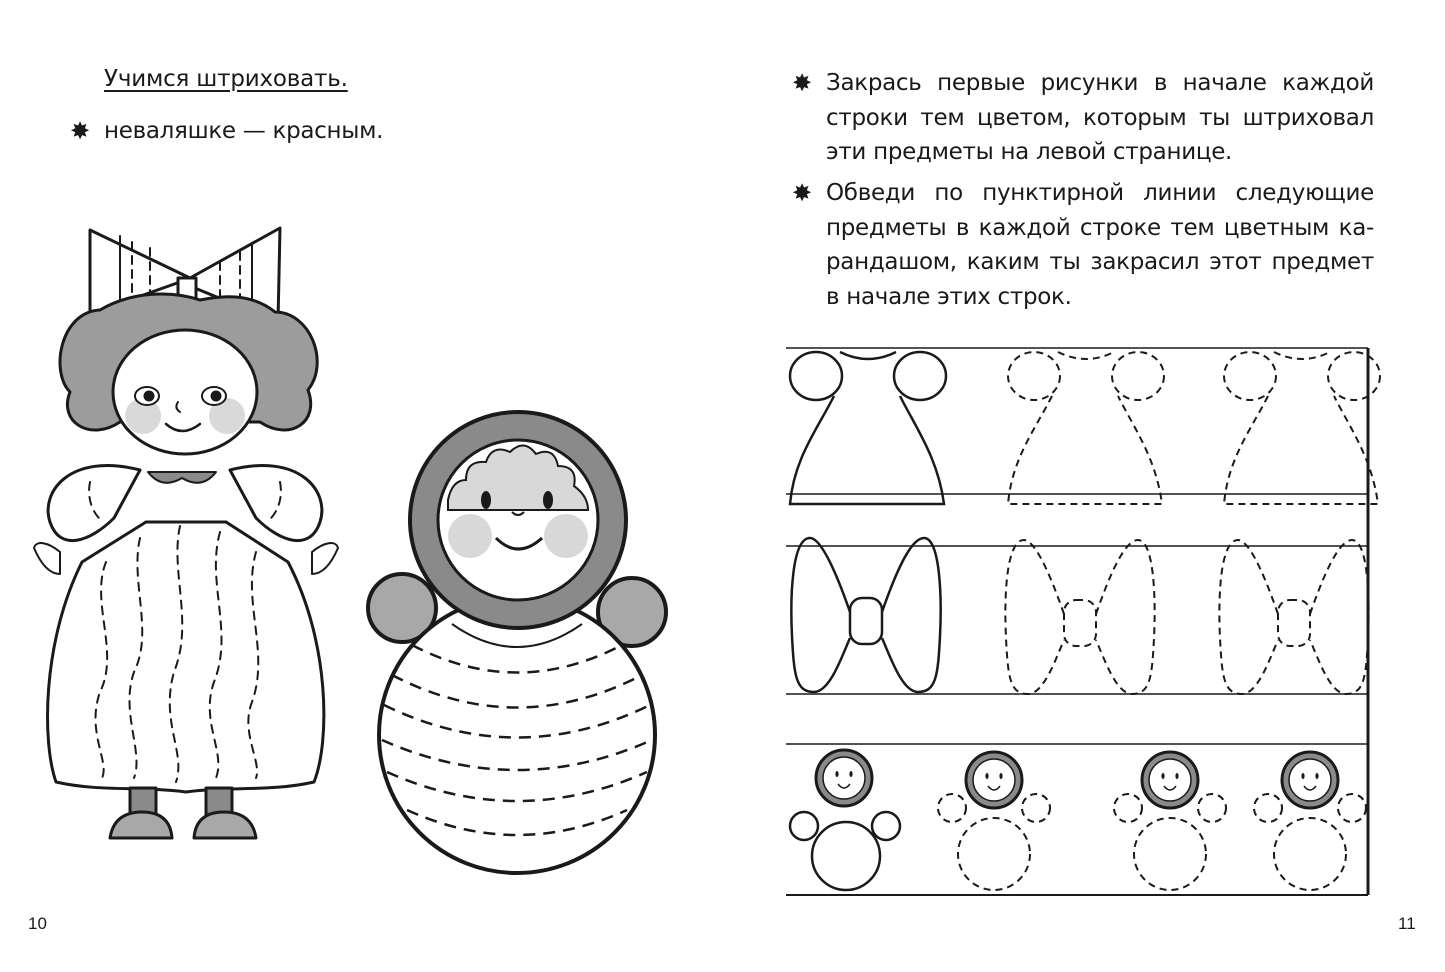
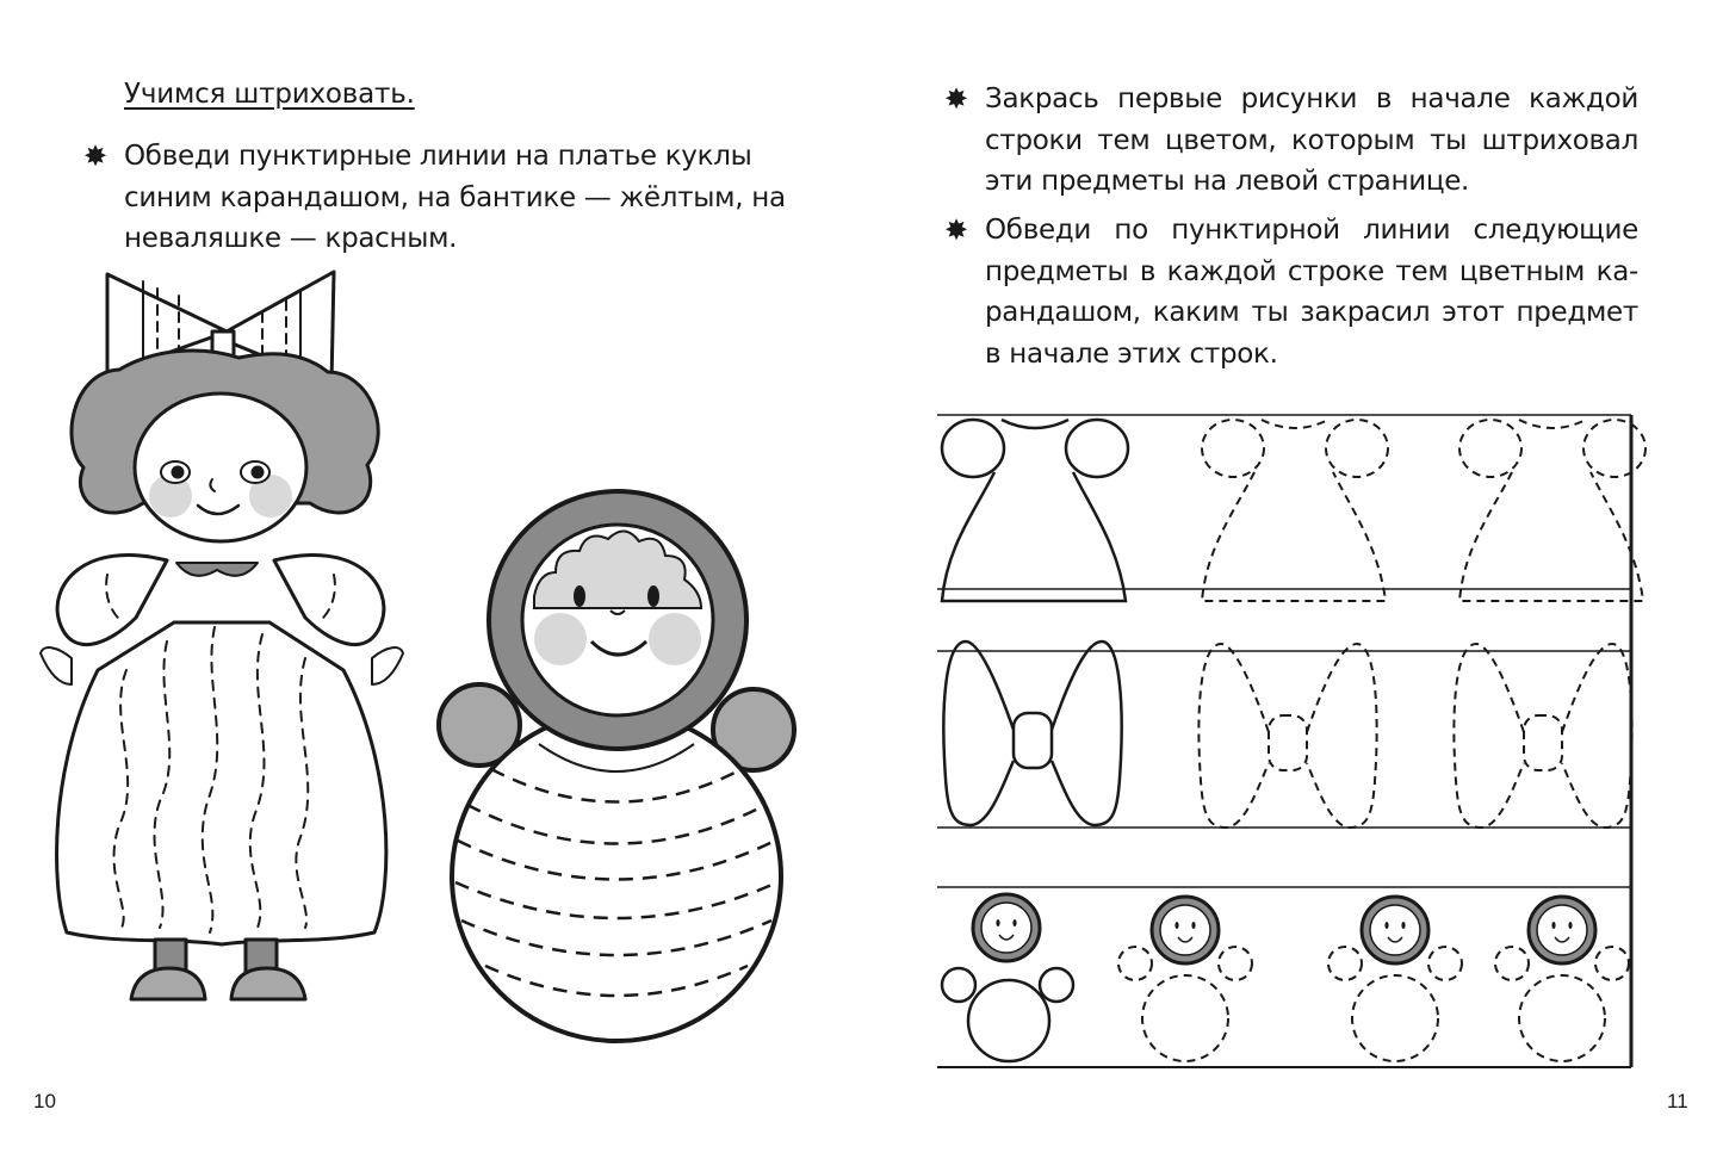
  Учимся штриховать.
  ✸
+ Обведи пунктирные линии на платье куклы
+ синим карандашом, на бантике — жёлтым, на
  неваляшке — красным.
  10
  ✸
  Закрась первые рисунки в начале каждой
  строки тем цветом, которым ты штриховал
  эти предметы на левой странице.
  ✸
  Обведи по пунктирной линии следующие
  предметы в каждой строке тем цветным ка-
  рандашом, каким ты закрасил этот предмет
  в начале этих строк.
  11
